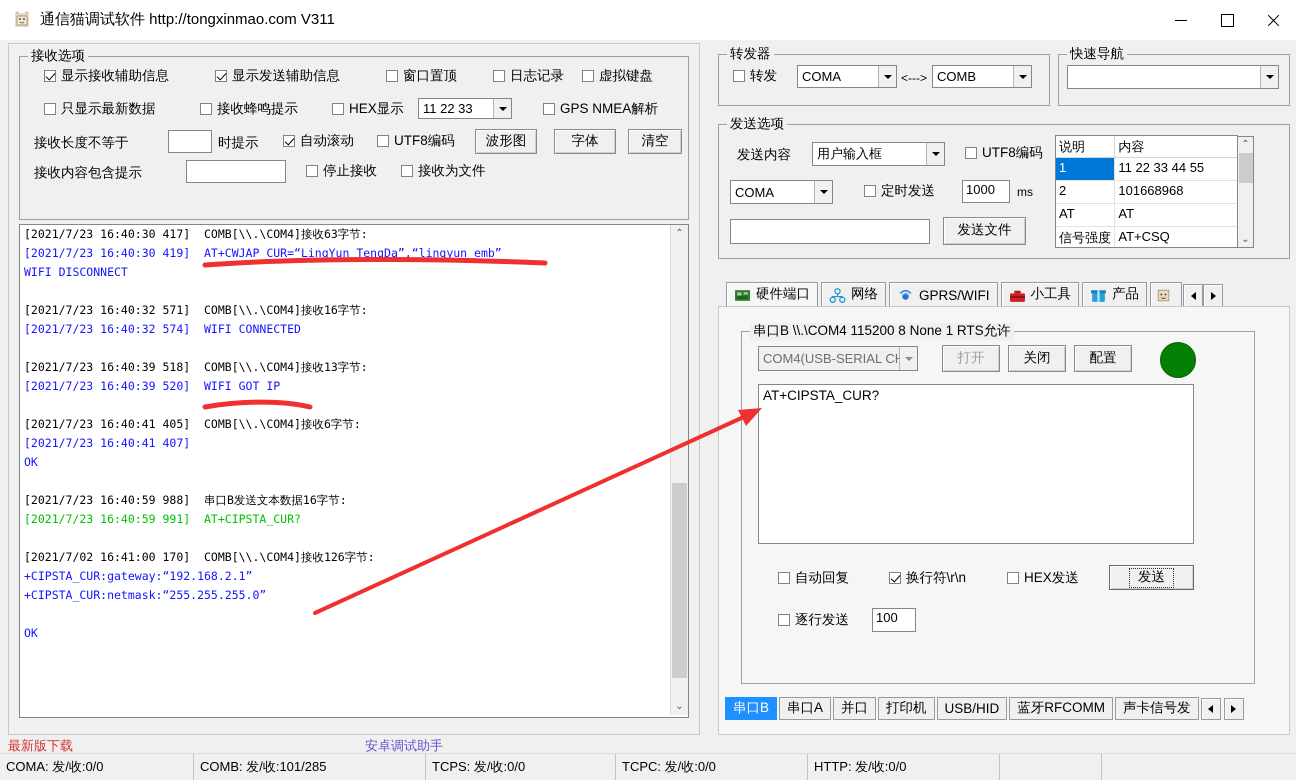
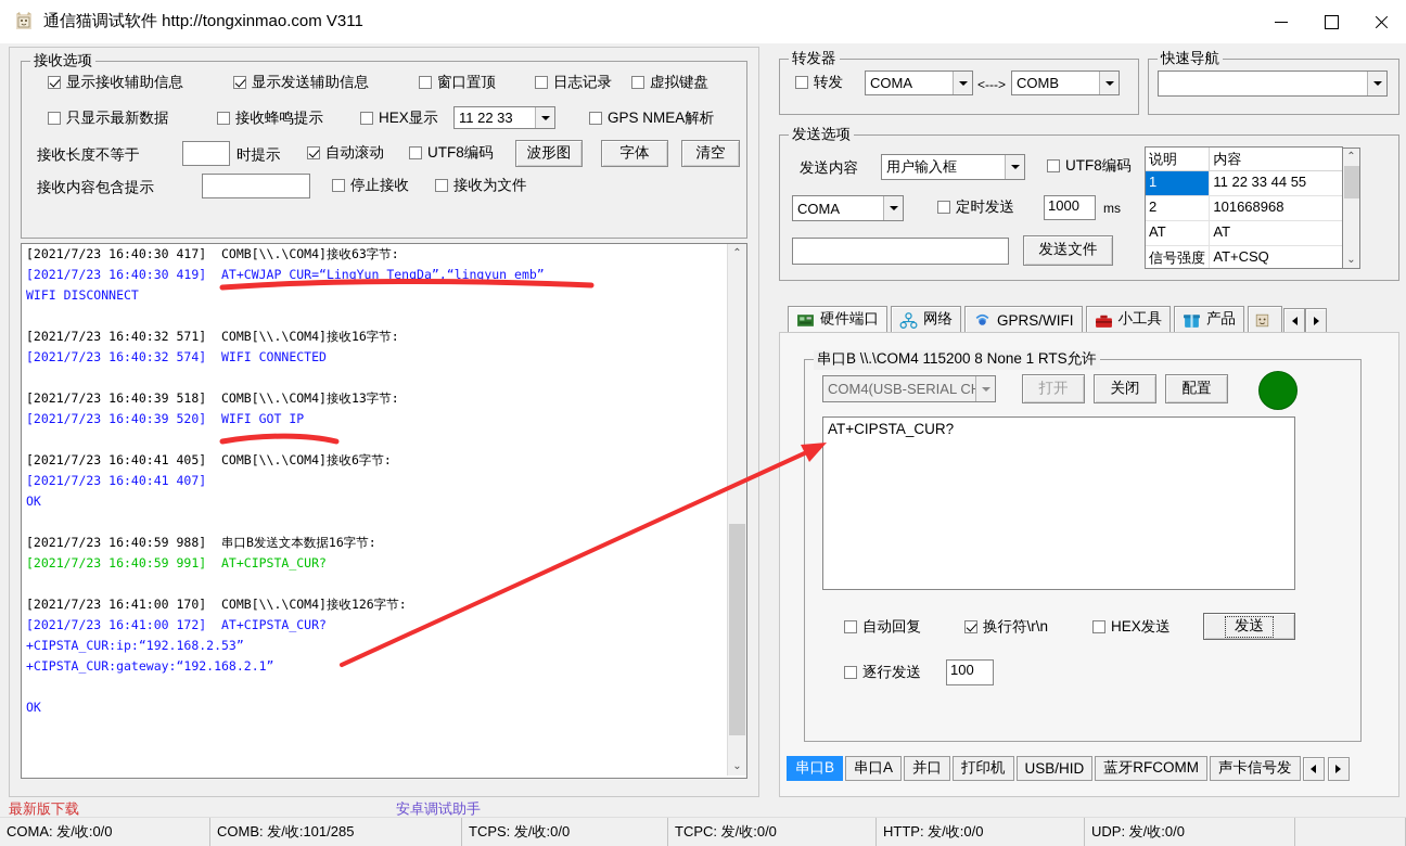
  通信猫调试软件 http://tongxinmao.com V311
  接收选项
  显示接收辅助信息
  显示发送辅助信息
  窗口置顶
  日志记录
  虚拟键盘
  只显示最新数据
  接收蜂鸣提示
  HEX显示
  11 22 33
  GPS NMEA解析
  接收长度不等于
  时提示
  自动滚动
  UTF8编码
  波形图
  字体
  清空
  接收内容包含提示
  停止接收
  接收为文件
  [2021/7/23 16:40:30 417] COMB[\\.\COM4]接收63字节:
  [2021/7/23 16:40:30 419] AT+CWJAP_CUR=“LingYun_TengDa”,“lingyun_emb”
  WIFI DISCONNECT
  [2021/7/23 16:40:32 571] COMB[\\.\COM4]接收16字节:
  [2021/7/23 16:40:32 574] WIFI CONNECTED
  [2021/7/23 16:40:39 518] COMB[\\.\COM4]接收13字节:
  [2021/7/23 16:40:39 520] WIFI GOT IP
  [2021/7/23 16:40:41 405] COMB[\\.\COM4]接收6字节:
  [2021/7/23 16:40:41 407]
  OK
  [2021/7/23 16:40:59 988] 串口B发送文本数据16字节:
  [2021/7/23 16:40:59 991] AT+CIPSTA_CUR?
- [2021/7/02 16:41:00 170] COMB[\\.\COM4]接收126字节:
+ [2021/7/23 16:41:00 170] COMB[\\.\COM4]接收126字节:
+ [2021/7/23 16:41:00 172] AT+CIPSTA_CUR?
+ +CIPSTA_CUR:ip:“192.168.2.53”
  +CIPSTA_CUR:gateway:“192.168.2.1”
- +CIPSTA_CUR:netmask:“255.255.255.0”
  OK
  ⌃
  ⌄
  最新版下载
  安卓调试助手
  转发器
  转发
  COMA
  <--->
  COMB
  快速导航
  发送选项
  发送内容
  用户输入框
  UTF8编码
  COMA
  定时发送
  1000
  ms
  发送文件
  说明
  内容
  1
  11 22 33 44 55
  2
  101668968
  AT
  AT
  信号强度
  AT+CSQ
  ⌃
  ⌄
  硬件端口
  网络
  GPRS/WIFI
  小工具
  产品
  串口B \\.\COM4 115200 8 None 1 RTS允许
  COM4(USB-SERIAL C
  打开
  关闭
  配置
  AT+CIPSTA_CUR?
  自动回复
  换行符\r\n
  HEX发送
  发送
  逐行发送
  100
  串口B
  串口A
  并口
  打印机
  USB/HID
  蓝牙RFCOMM
  声卡信号发
  COMA: 发/收:0/0
  COMB: 发/收:101/285
  TCPS: 发/收:0/0
  TCPC: 发/收:0/0
  HTTP: 发/收:0/0
+ UDP: 发/收:0/0
